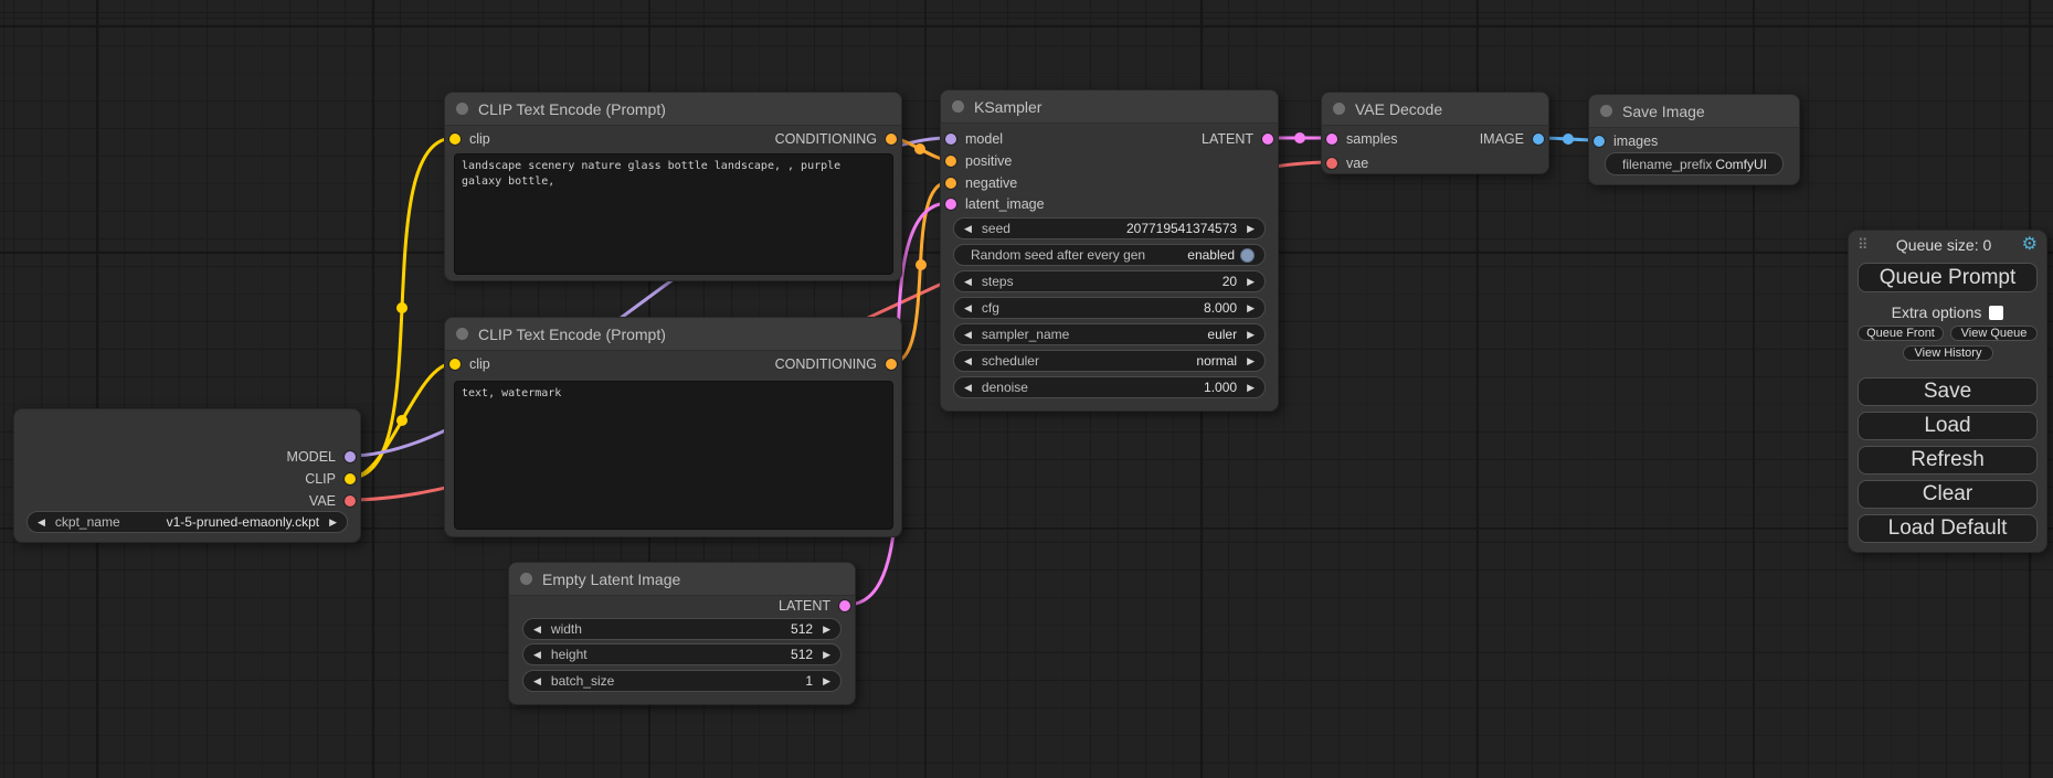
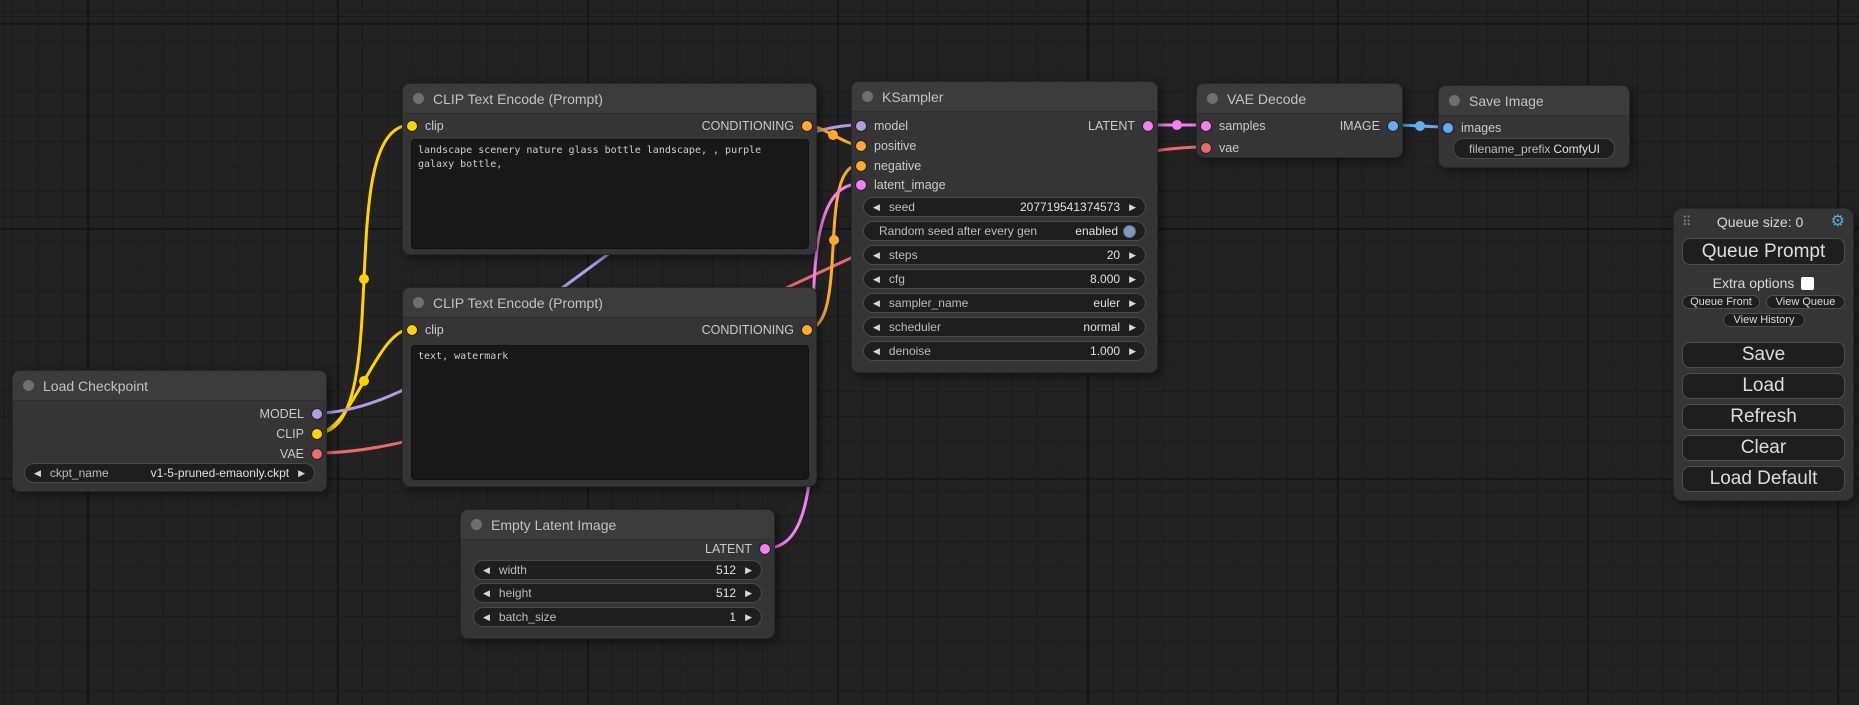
+ Load Checkpoint
  MODEL
  CLIP
  VAE
  ◀
  ckpt_name
  v1-5-pruned-emaonly.ckpt
  ▶
  CLIP Text Encode (Prompt)
  clip
  CONDITIONING
  landscape scenery nature glass bottle landscape, , purple galaxy bottle,
  CLIP Text Encode (Prompt)
  clip
  CONDITIONING
  text, watermark
  KSampler
  model
  LATENT
  positive
  negative
  latent_image
  ◀
  seed
  207719541374573
  ▶
  Random seed after every gen
  enabled
  ◀
  steps
  20
  ▶
  ◀
  cfg
  8.000
  ▶
  ◀
  sampler_name
  euler
  ▶
  ◀
  scheduler
  normal
  ▶
  ◀
  denoise
  1.000
  ▶
  VAE Decode
  samples
  IMAGE
  vae
  Save Image
  images
  filename_prefix
  ComfyUI
  Empty Latent Image
  LATENT
  ◀
  width
  512
  ▶
  ◀
  height
  512
  ▶
  ◀
  batch_size
  1
  ▶
  ⠿
  Queue size: 0
  ⚙
  Queue Prompt
  Extra options
  Queue Front
  View Queue
  View History
  Save
  Load
  Refresh
  Clear
  Load Default
